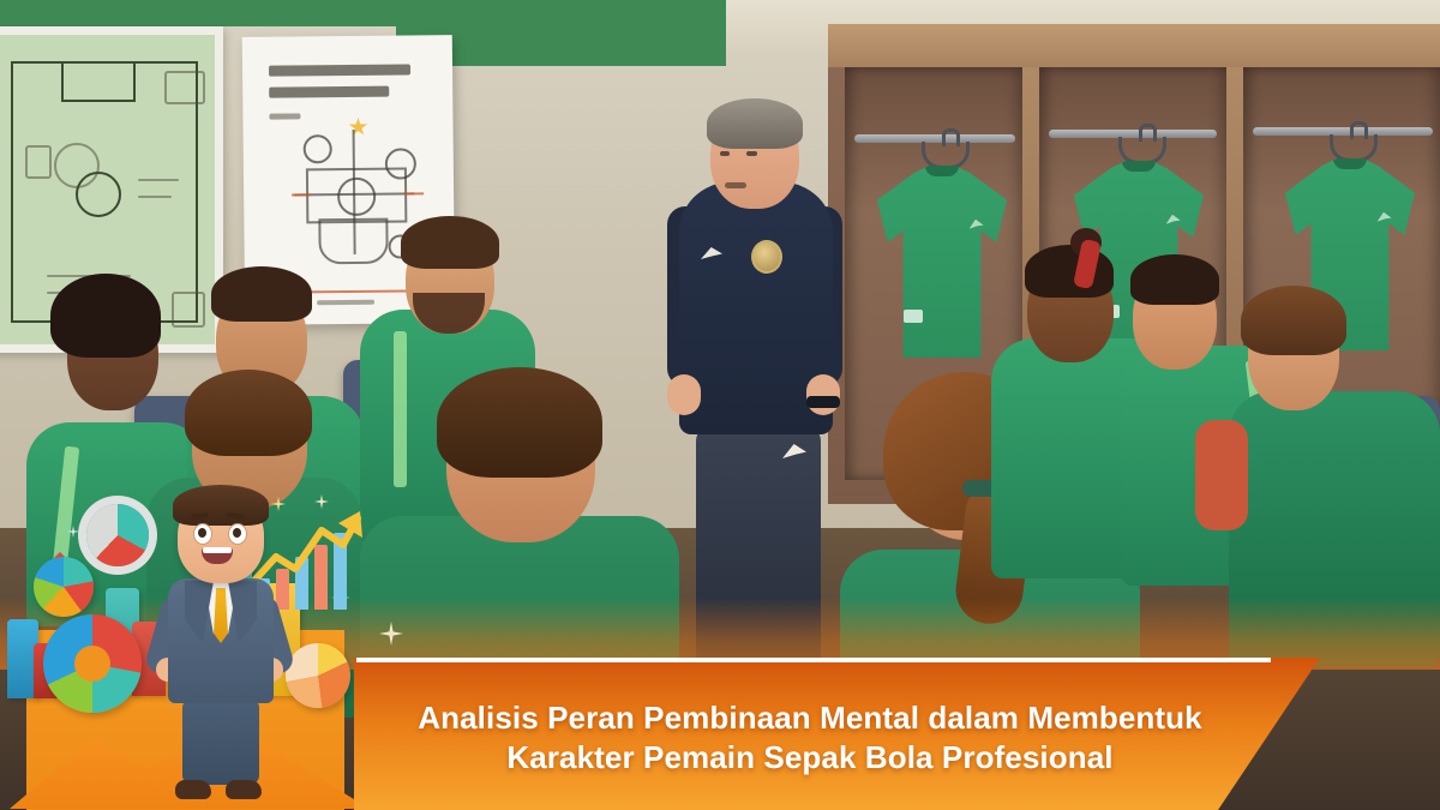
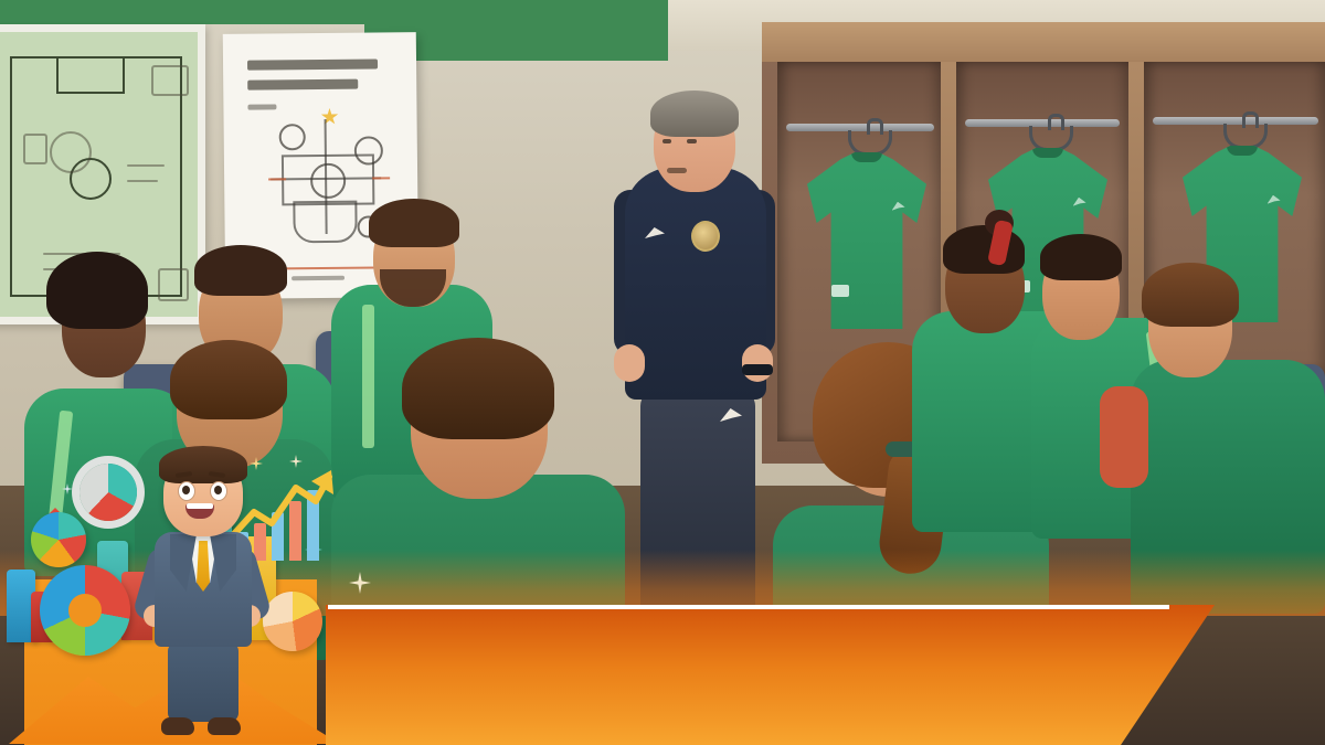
- Analisis Peran Pembinaan Mental dalam Membentuk
- Karakter Pemain Sepak Bola Profesional
